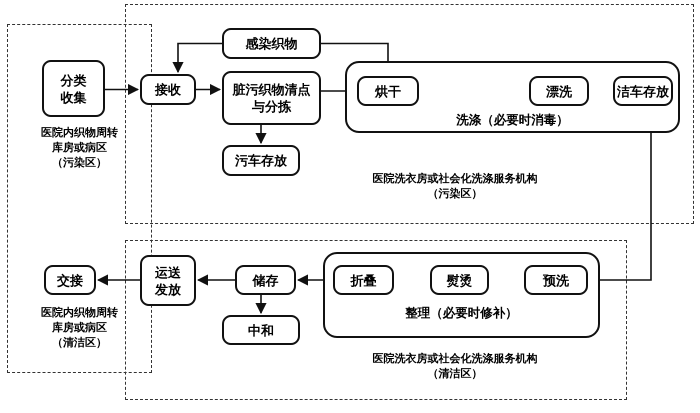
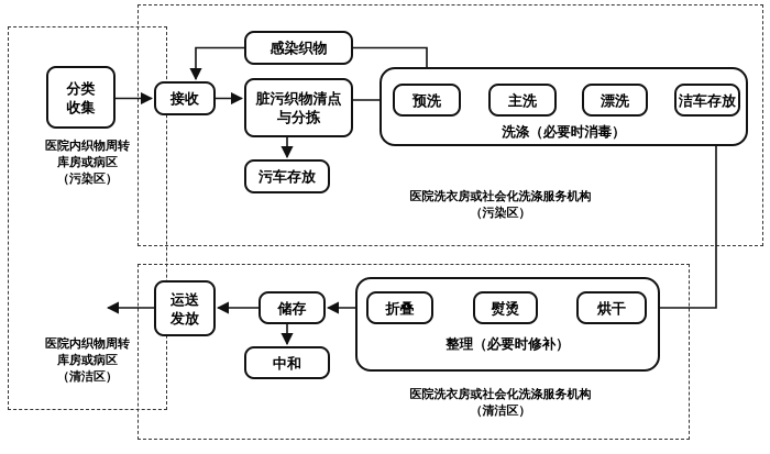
  洗涤（必要时消毒）
  整理（必要时修补）
  分类
  收集
  接收
  感染织物
  脏污织物清点
  与分拣
  污车存放
- 烘干
+ 预洗
+ 主洗
  漂洗
  洁车存放
- 预洗
+ 烘干
  熨烫
  折叠
  储存
  中和
  运送
  发放
- 交接
  医院内织物周转
  库房或病区
  （污染区）
  医院内织物周转
  库房或病区
  （清洁区）
  医院洗衣房或社会化洗涤服务机构
  （污染区）
  医院洗衣房或社会化洗涤服务机构
  （清洁区）
